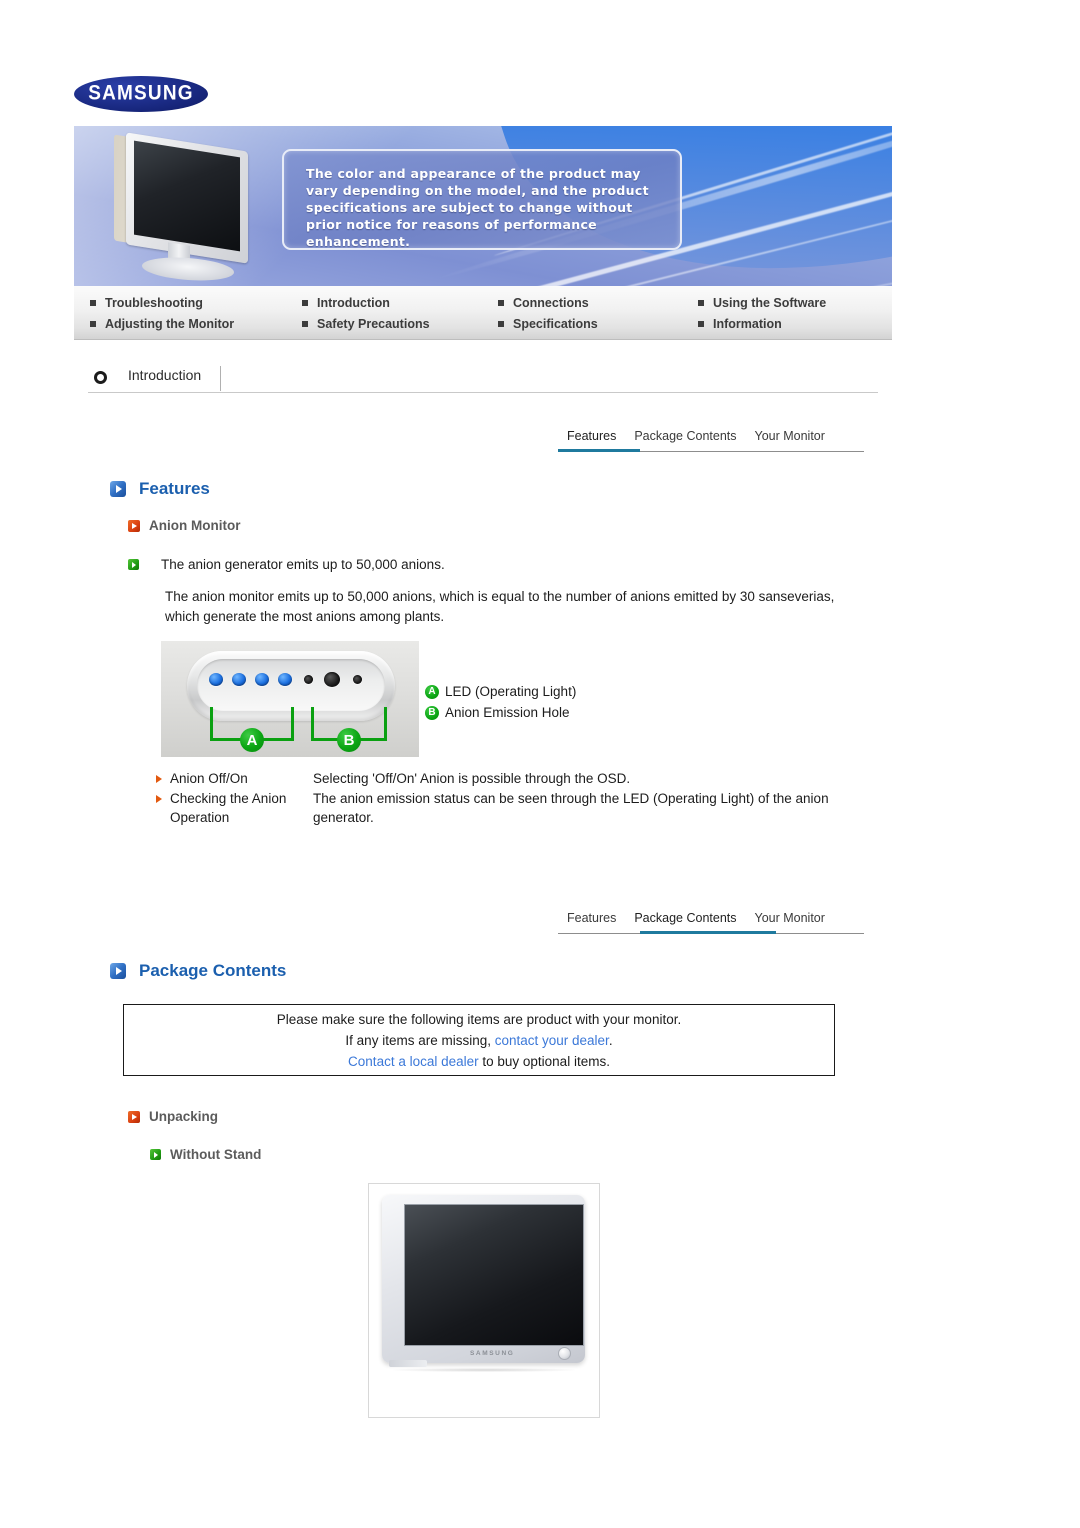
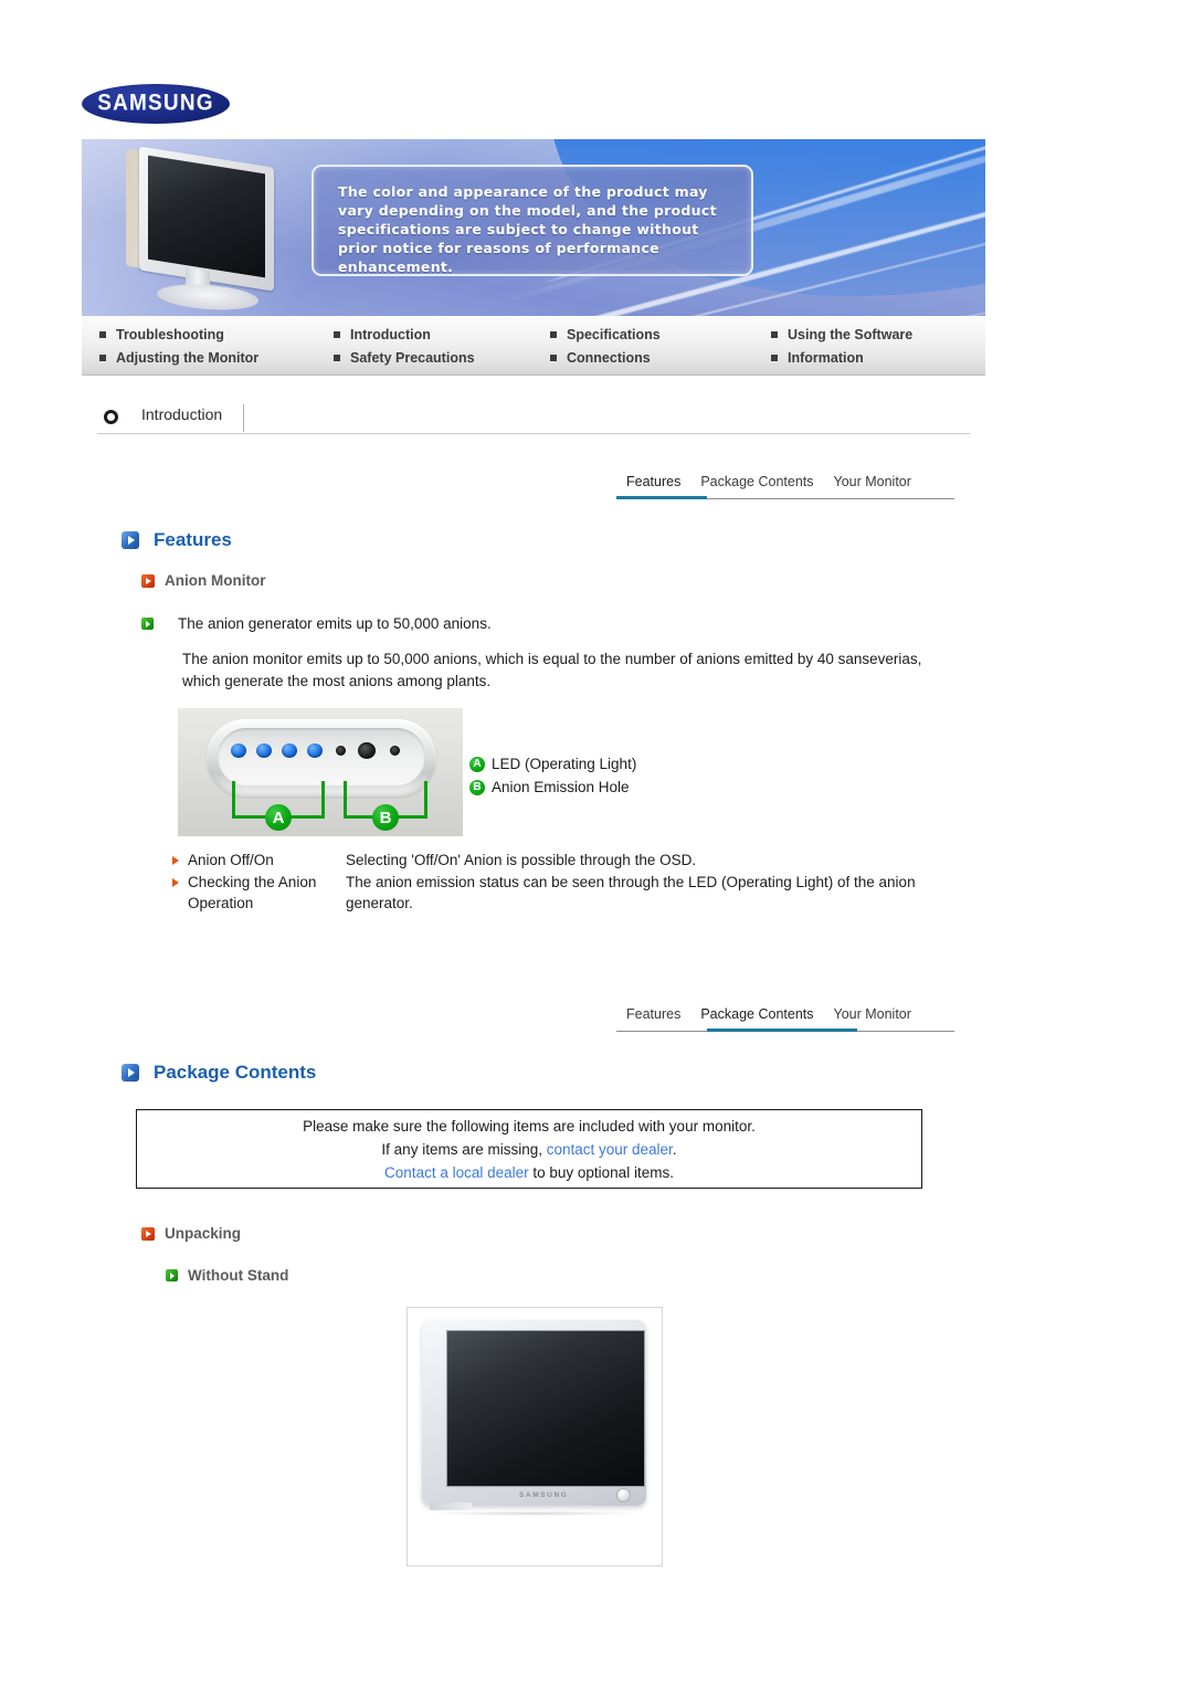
  SAMSUNG
  The color and appearance of the product may vary depending on the model, and the product specifications are subject to change without prior notice for reasons of performance enhancement.
  Troubleshooting
  Introduction
- Connections
+ Specifications
  Using the Software
  Adjusting the Monitor
  Safety Precautions
- Specifications
+ Connections
  Information
  Introduction
  Features
  Package Contents
  Your Monitor
  Features
  Anion Monitor
  The anion generator emits up to 50,000 anions.
- The anion monitor emits up to 50,000 anions, which is equal to the number of anions emitted by 30 sanseverias, which generate the most anions among plants.
+ The anion monitor emits up to 50,000 anions, which is equal to the number of anions emitted by 40 sanseverias, which generate the most anions among plants.
  A
  B
  A
  LED (Operating Light)
  B
  Anion Emission Hole
  Anion Off/On
  Selecting 'Off/On' Anion is possible through the OSD.
  Checking the Anion Operation
  The anion emission status can be seen through the LED (Operating Light) of the anion generator.
  Features
  Package Contents
  Your Monitor
  Package Contents
- Please make sure the following items are product with your monitor.
+ Please make sure the following items are included with your monitor.
  If any items are missing, contact your dealer.
  Contact a local dealer to buy optional items.
  Unpacking
  Without Stand
